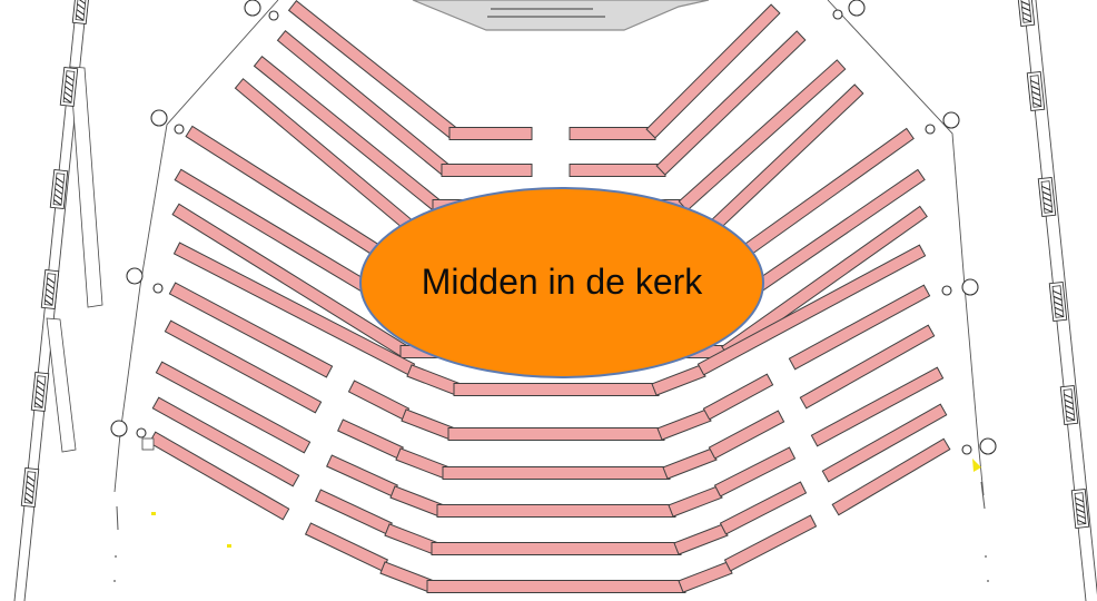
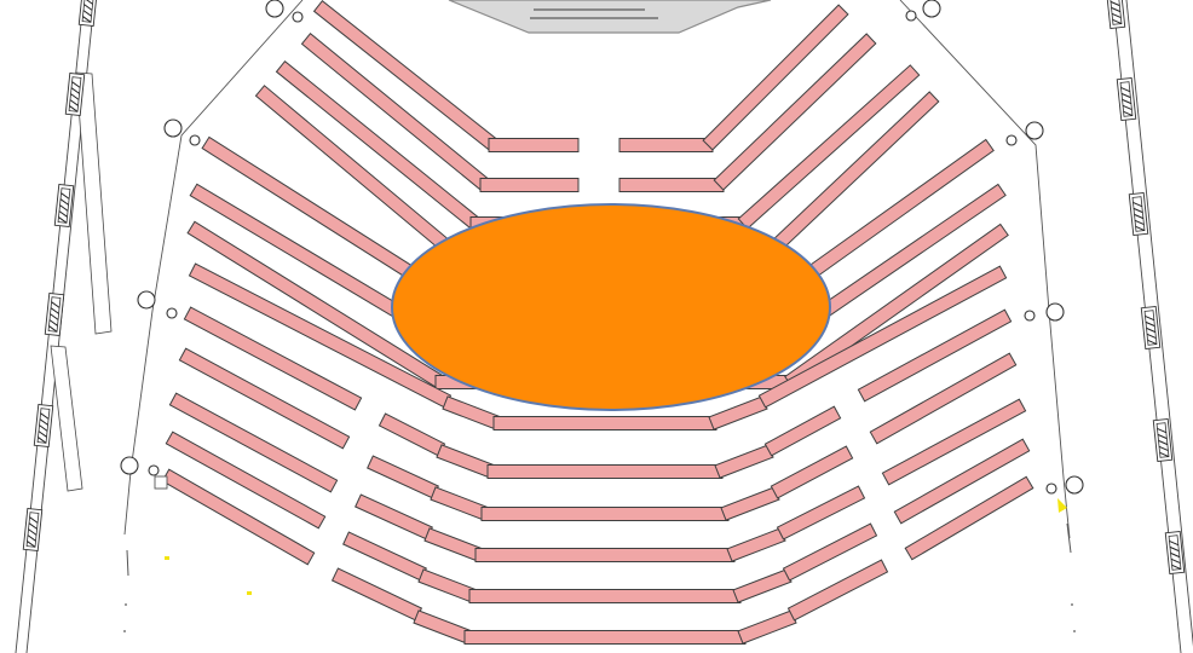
- Midden in de kerk
